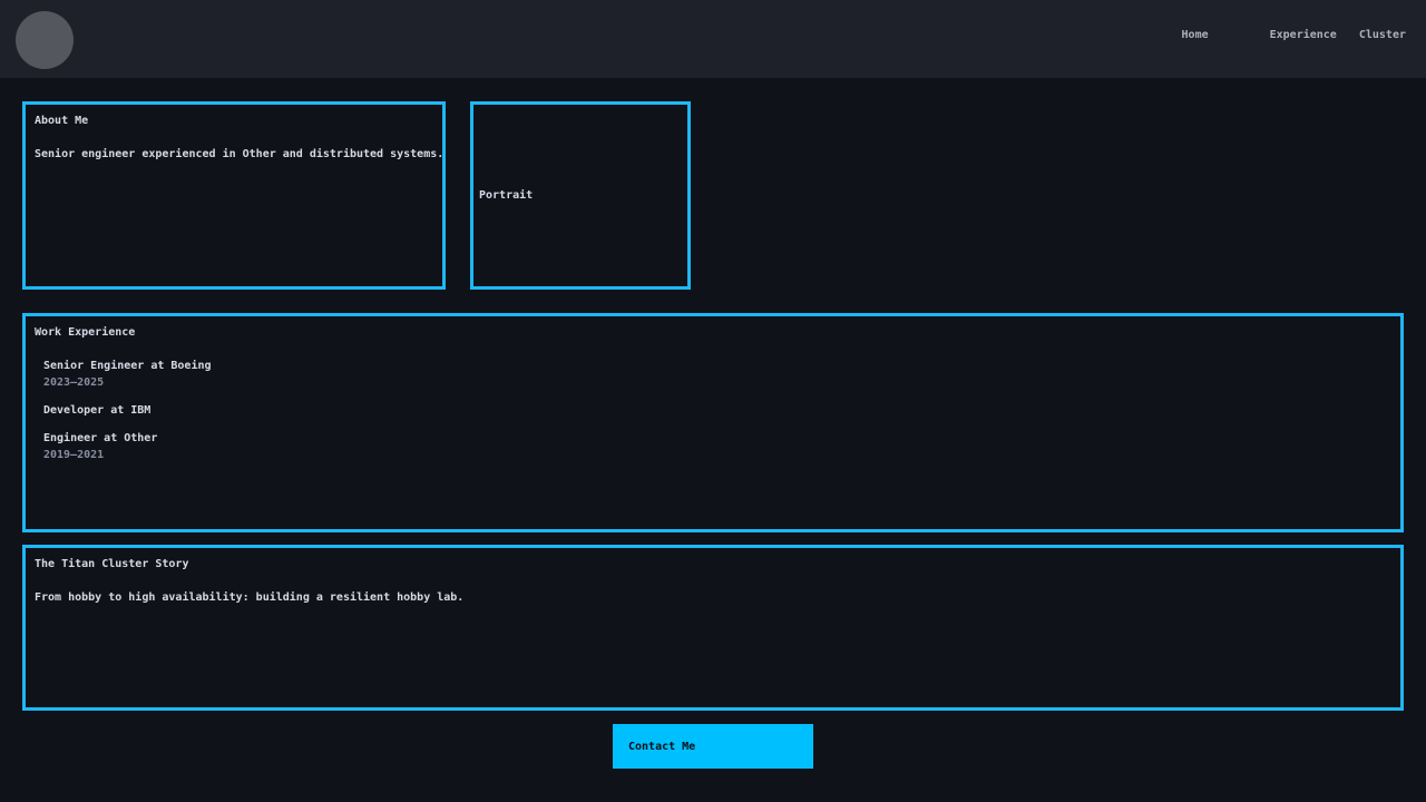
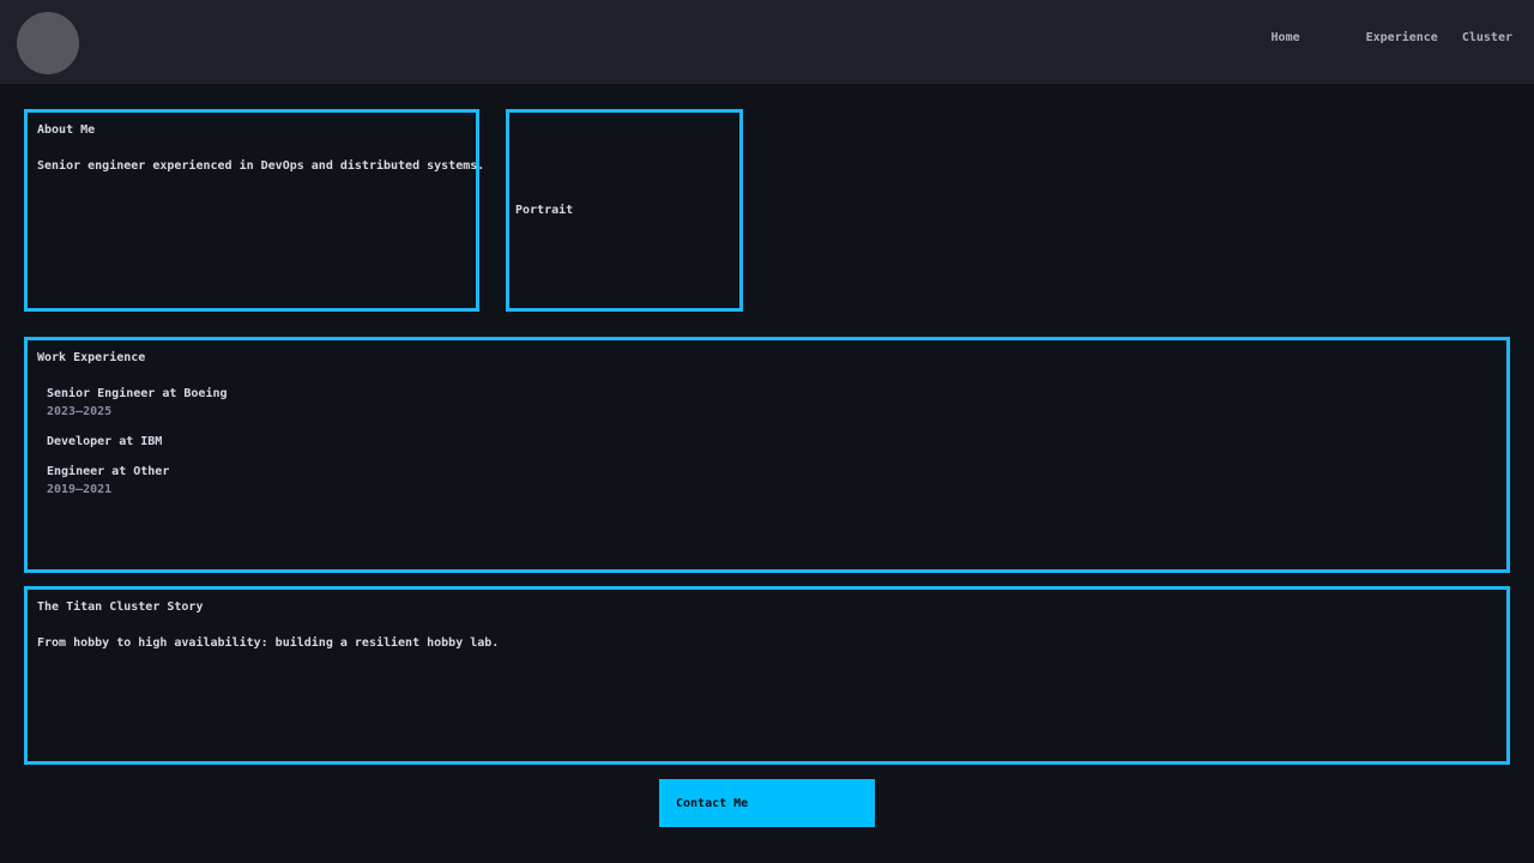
  Home
  Experience
  Cluster
  About Me
- Senior engineer experienced in Other and distributed systems.
+ Senior engineer experienced in DevOps and distributed systems.
  Portrait
  Work Experience
  Senior Engineer at Boeing
  2023–2025
  Developer at IBM
  Engineer at Other
  2019–2021
  The Titan Cluster Story
  From hobby to high availability: building a resilient hobby lab.
  Contact Me
